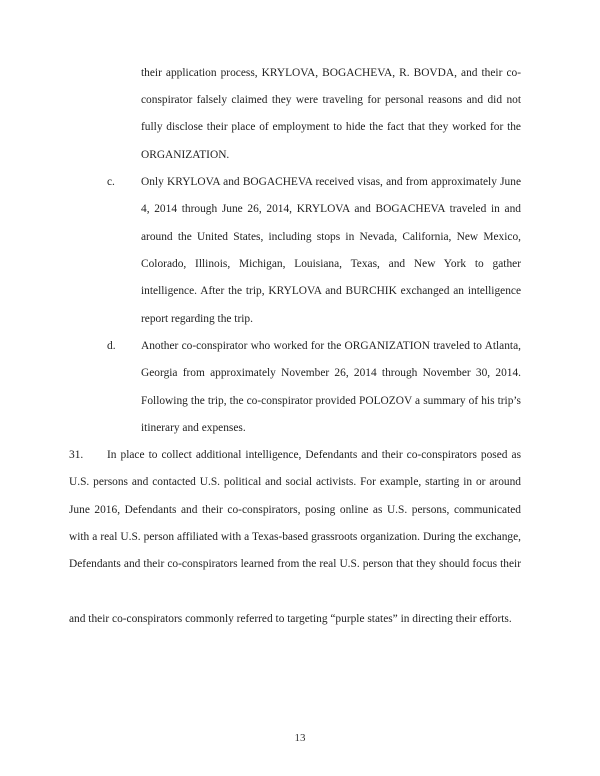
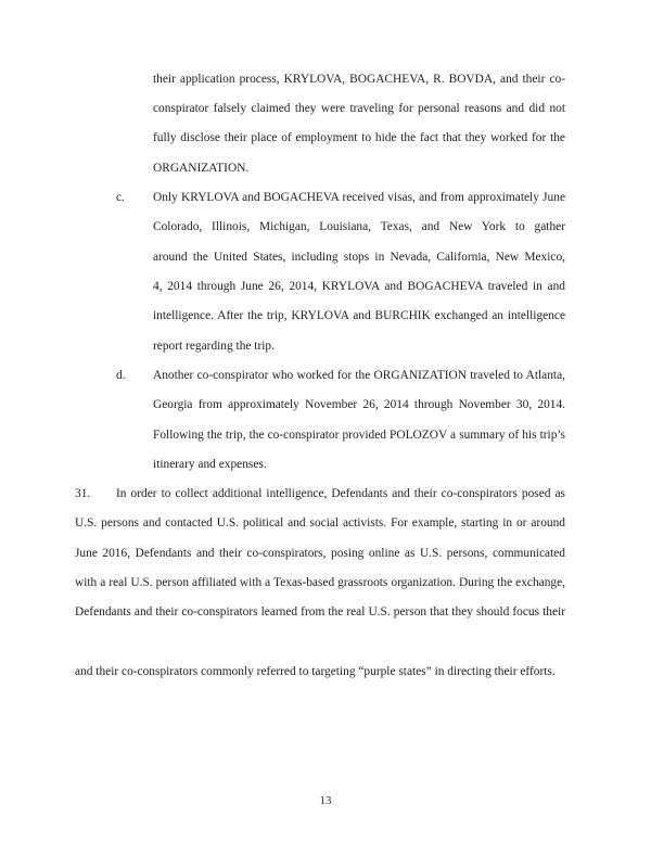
  their application process, KRYLOVA, BOGACHEVA, R. BOVDA, and their co-
  conspirator falsely claimed they were traveling for personal reasons and did not
  fully disclose their place of employment to hide the fact that they worked for the
  ORGANIZATION.
  c.
  Only KRYLOVA and BOGACHEVA received visas, and from approximately June
- 4, 2014 through June 26, 2014, KRYLOVA and BOGACHEVA traveled in and
+ Colorado, Illinois, Michigan, Louisiana, Texas, and New York to gather
  around the United States, including stops in Nevada, California, New Mexico,
- Colorado, Illinois, Michigan, Louisiana, Texas, and New York to gather
+ 4, 2014 through June 26, 2014, KRYLOVA and BOGACHEVA traveled in and
  intelligence. After the trip, KRYLOVA and BURCHIK exchanged an intelligence
  report regarding the trip.
  d.
  Another co-conspirator who worked for the ORGANIZATION traveled to Atlanta,
  Georgia from approximately November 26, 2014 through November 30, 2014.
  Following the trip, the co-conspirator provided POLOZOV a summary of his trip’s
  itinerary and expenses.
  31.
- In place to collect additional intelligence, Defendants and their co-conspirators posed as
+ In order to collect additional intelligence, Defendants and their co-conspirators posed as
  U.S. persons and contacted U.S. political and social activists. For example, starting in or around
  June 2016, Defendants and their co-conspirators, posing online as U.S. persons, communicated
  with a real U.S. person affiliated with a Texas-based grassroots organization. During the exchange,
  Defendants and their co-conspirators learned from the real U.S. person that they should focus their
  and their co-conspirators commonly referred to targeting “purple states” in directing their efforts.
  13
